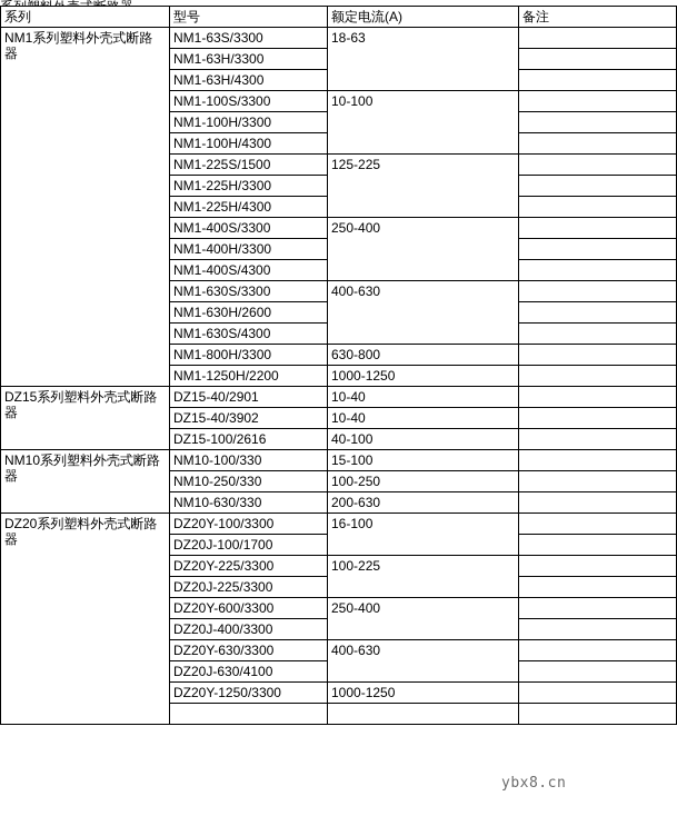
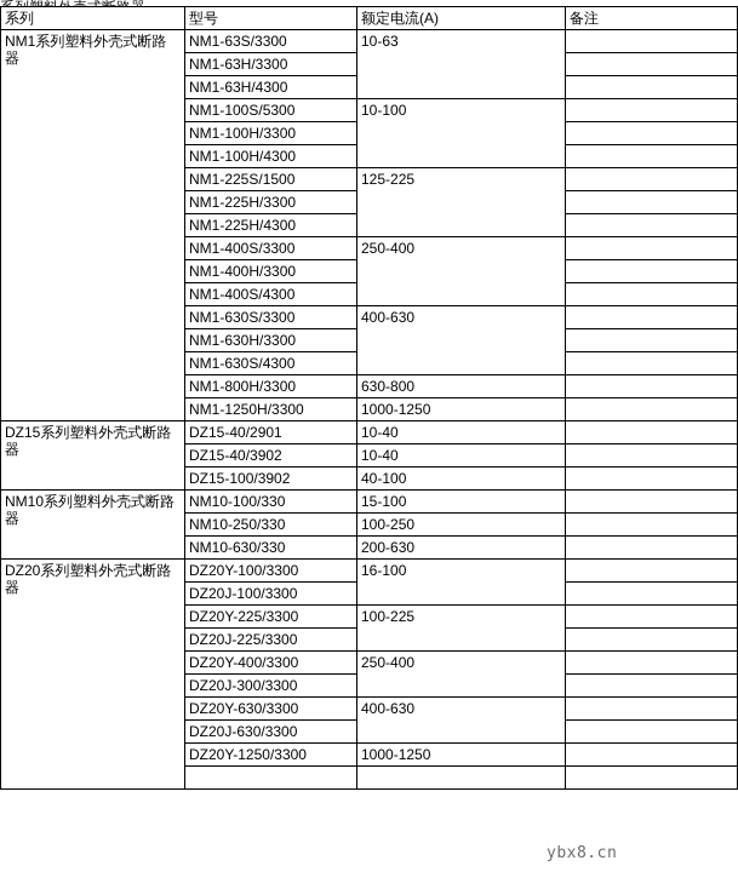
  系列	型号	额定电流(A)	备注
- NM1系列塑料外壳式断路器	NM1-63S/3300	18-63
+ NM1系列塑料外壳式断路器	NM1-63S/3300	10-63
  NM1-63H/3300
  NM1-63H/4300
- NM1-100S/3300	10-100
+ NM1-100S/5300	10-100
  NM1-100H/3300
  NM1-100H/4300
  NM1-225S/1500	125-225
  NM1-225H/3300
  NM1-225H/4300
  NM1-400S/3300	250-400
  NM1-400H/3300
  NM1-400S/4300
  NM1-630S/3300	400-630
- NM1-630H/2600
+ NM1-630H/3300
  NM1-630S/4300
  NM1-800H/3300	630-800
- NM1-1250H/2200	1000-1250
+ NM1-1250H/3300	1000-1250
  DZ15系列塑料外壳式断路器	DZ15-40/2901	10-40
  DZ15-40/3902	10-40
- DZ15-100/2616	40-100
+ DZ15-100/3902	40-100
  NM10系列塑料外壳式断路器	NM10-100/330	15-100
  NM10-250/330	100-250
  NM10-630/330	200-630
  DZ20系列塑料外壳式断路器	DZ20Y-100/3300	16-100
- DZ20J-100/1700
+ DZ20J-100/3300
  DZ20Y-225/3300	100-225
  DZ20J-225/3300
- DZ20Y-600/3300	250-400
+ DZ20Y-400/3300	250-400
- DZ20J-400/3300
+ DZ20J-300/3300
  DZ20Y-630/3300	400-630
- DZ20J-630/4100
+ DZ20J-630/3300
  DZ20Y-1250/3300	1000-1250
  ybx8.cn
